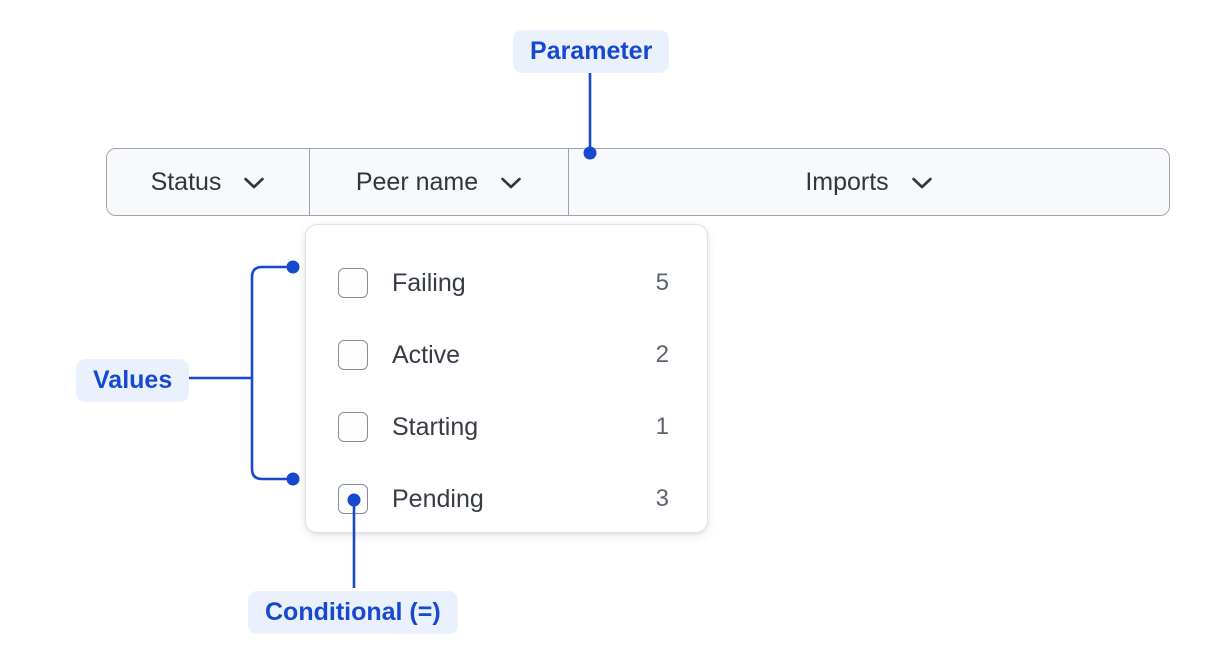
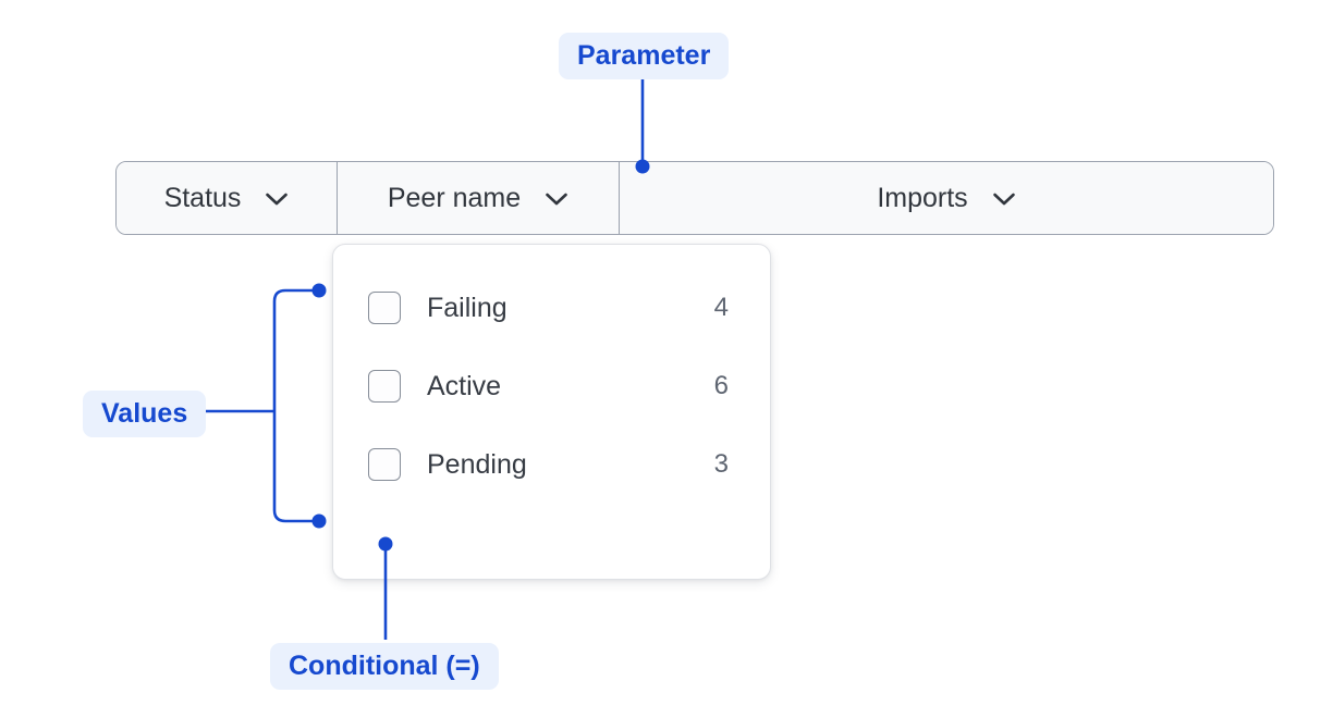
  Status
  Peer name
  Imports
  Failing
- 5
+ 4
  Active
- 2
+ 6
- Starting
- 1
  Pending
  3
  Parameter
  Values
  Conditional (=)
